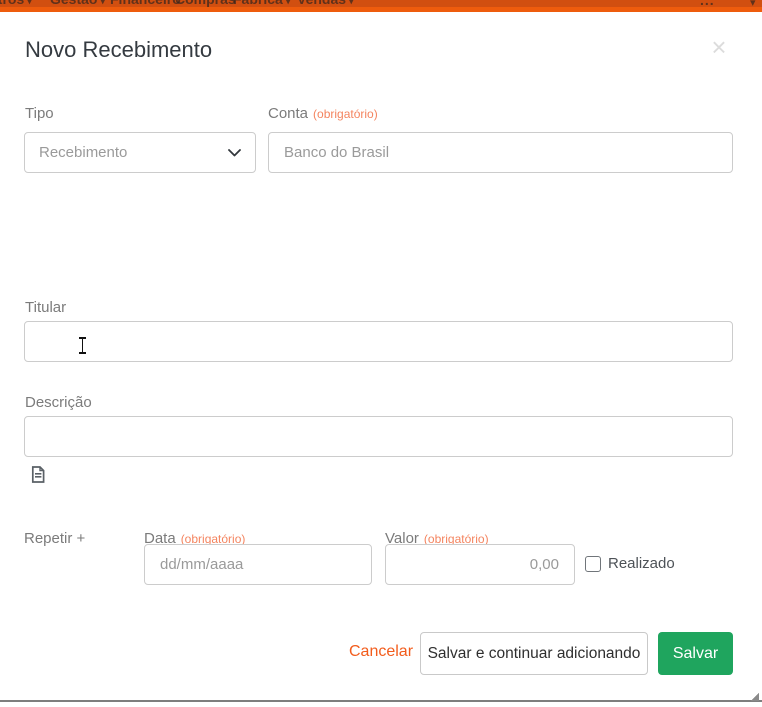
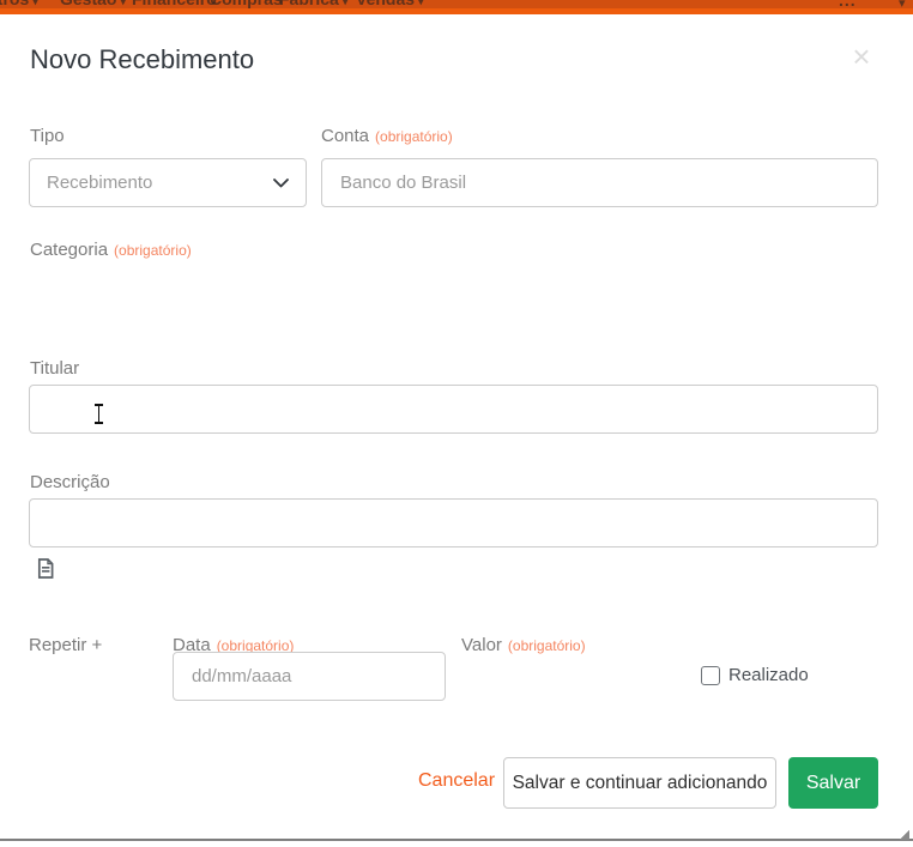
  ...
  ▾
  Novo Recebimento
  ×
  Tipo
  Recebimento
  Conta (obrigatório)
  Banco do Brasil
+ Categoria (obrigatório)
  Titular
  Descrição
  Repetir +
  Data (obrigatório)
  dd/mm/aaaa
  Valor (obrigatório)
- 0,00
  Realizado
  Cancelar
  Salvar e continuar adicionando
  Salvar
